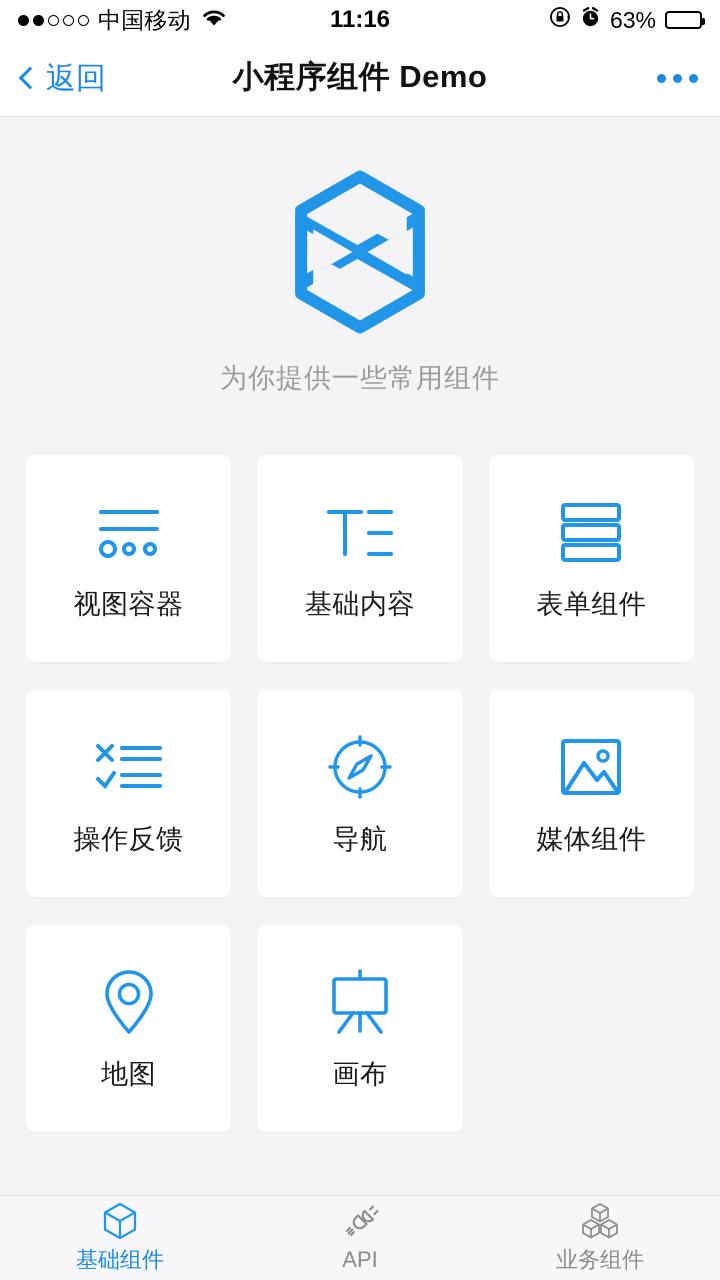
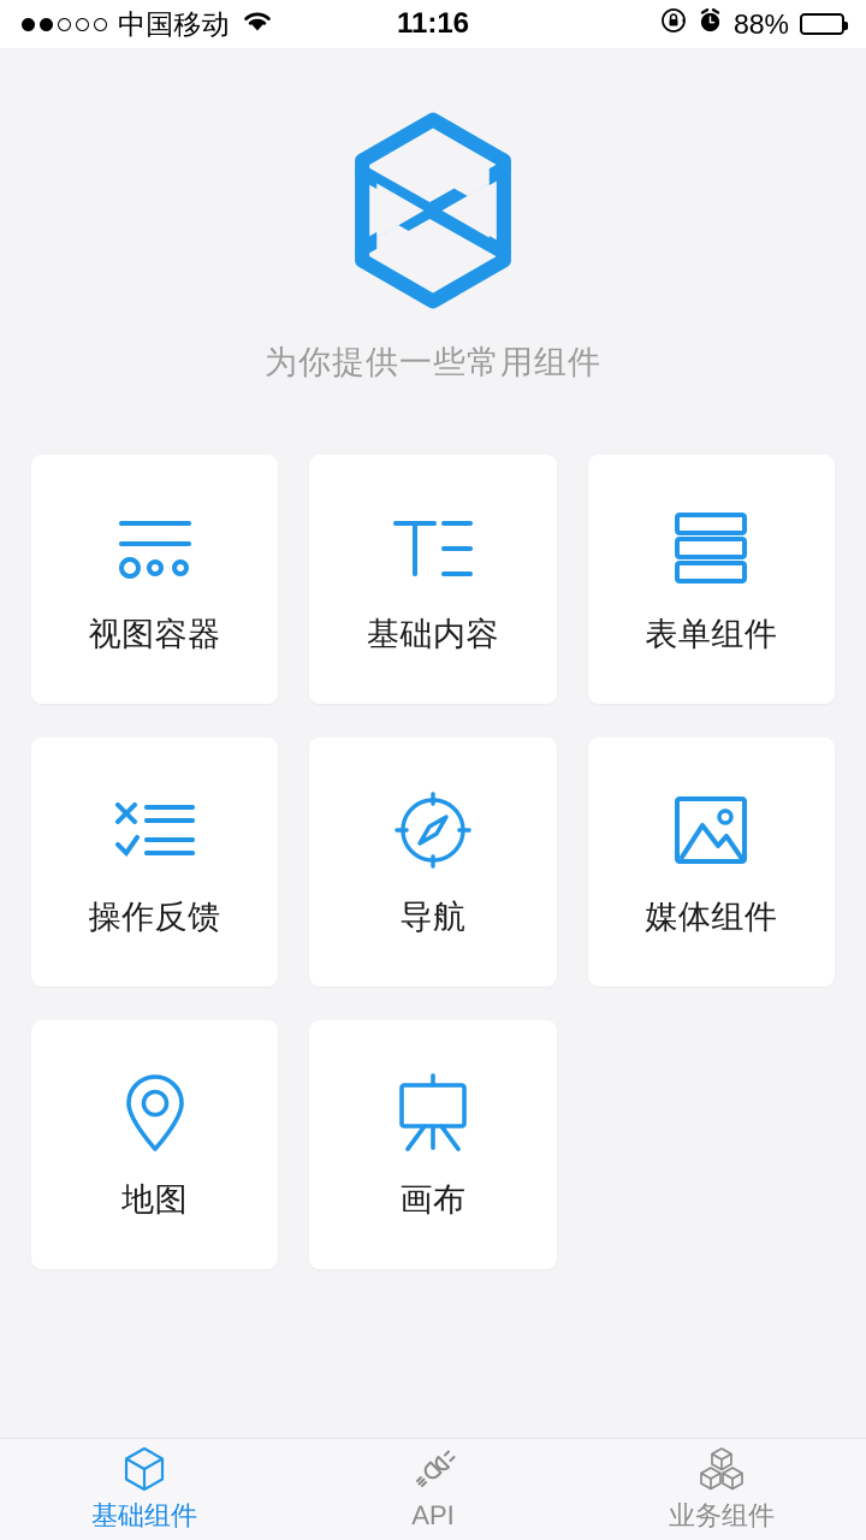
  中国移动
  11:16
- 63%
+ 88%
- 返回
- 小程序组件 Demo
  为你提供一些常用组件
  视图容器
  基础内容
  表单组件
  操作反馈
  导航
  媒体组件
  地图
  画布
  基础组件
  API
  业务组件
